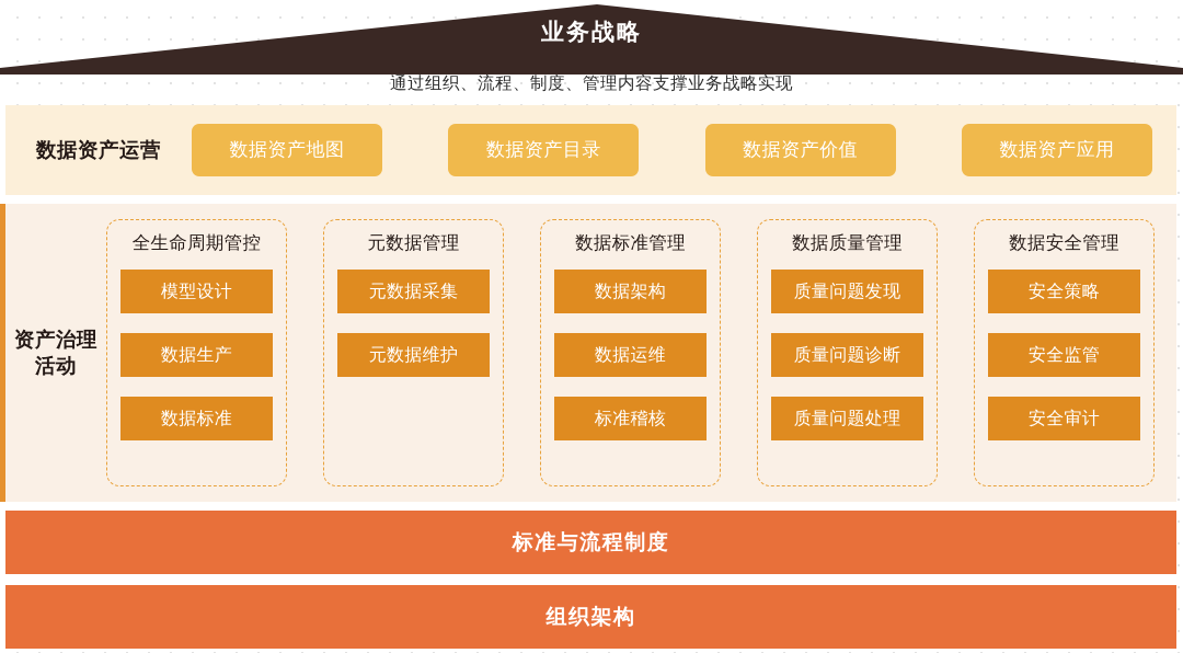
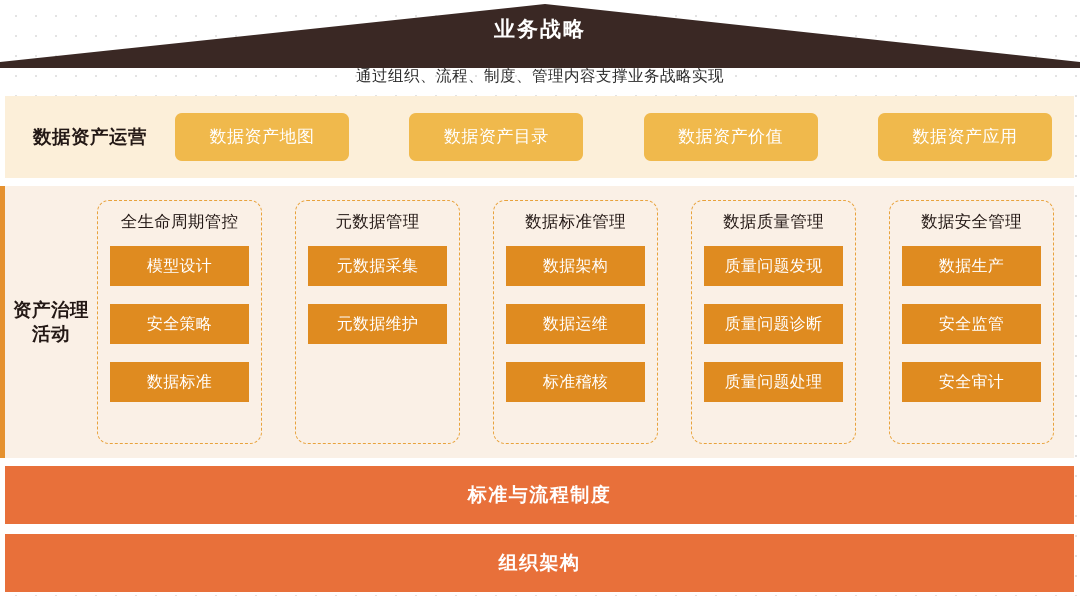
  业务战略
  通过组织、流程、制度、管理内容支撑业务战略实现
  数据资产运营
  数据资产地图
  数据资产目录
  数据资产价值
  数据资产应用
  资产治理活动
  全生命周期管控
  模型设计
- 数据生产
+ 安全策略
  数据标准
  元数据管理
  元数据采集
  元数据维护
  数据标准管理
  数据架构
  数据运维
  标准稽核
  数据质量管理
  质量问题发现
  质量问题诊断
  质量问题处理
  数据安全管理
- 安全策略
+ 数据生产
  安全监管
  安全审计
  标准与流程制度
  组织架构
